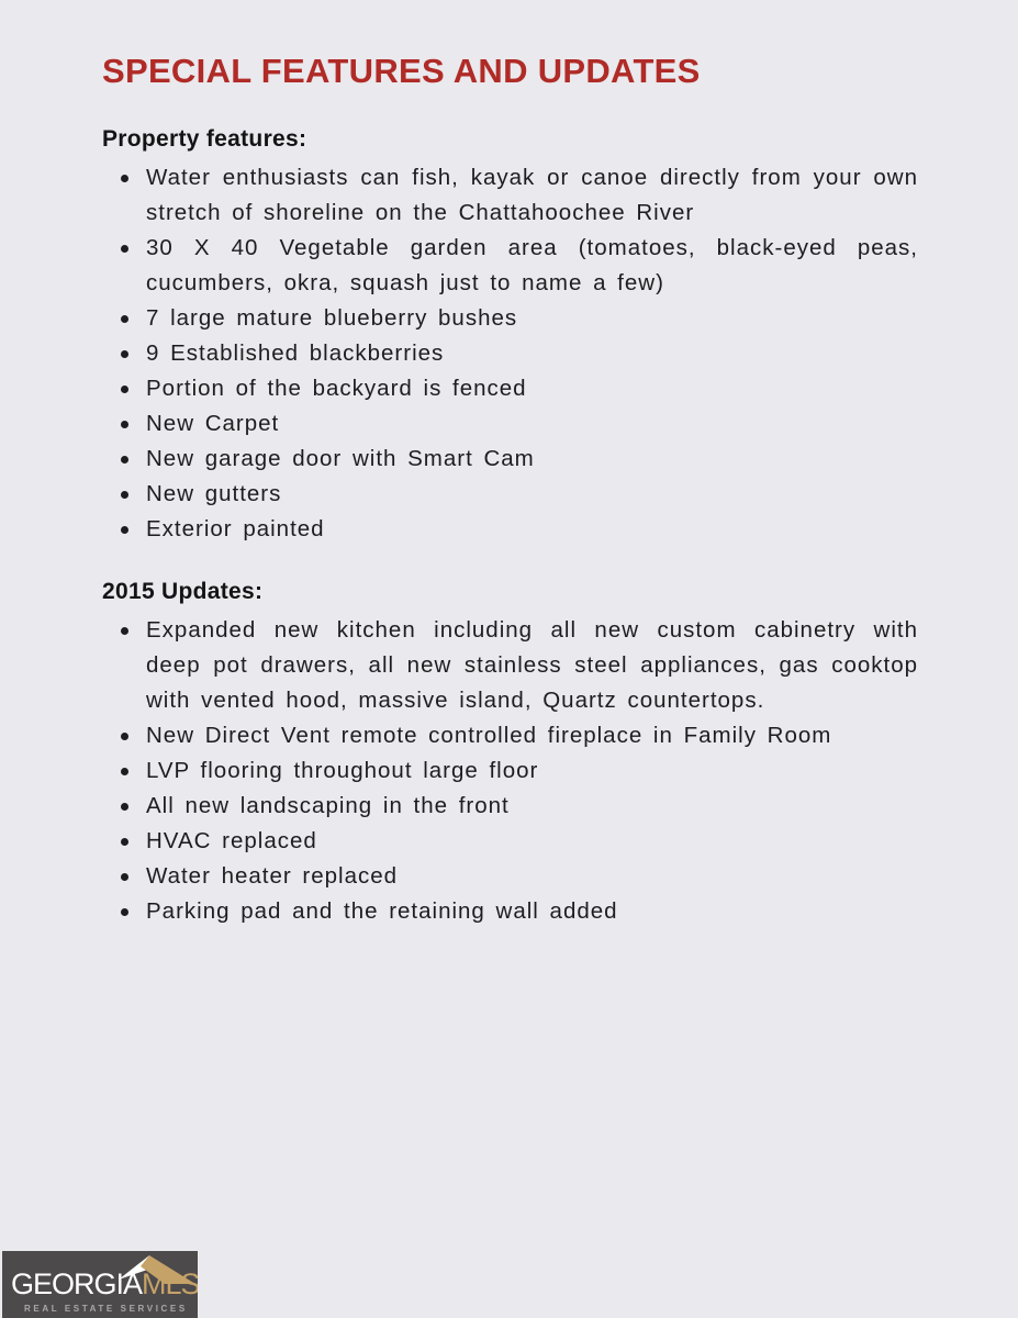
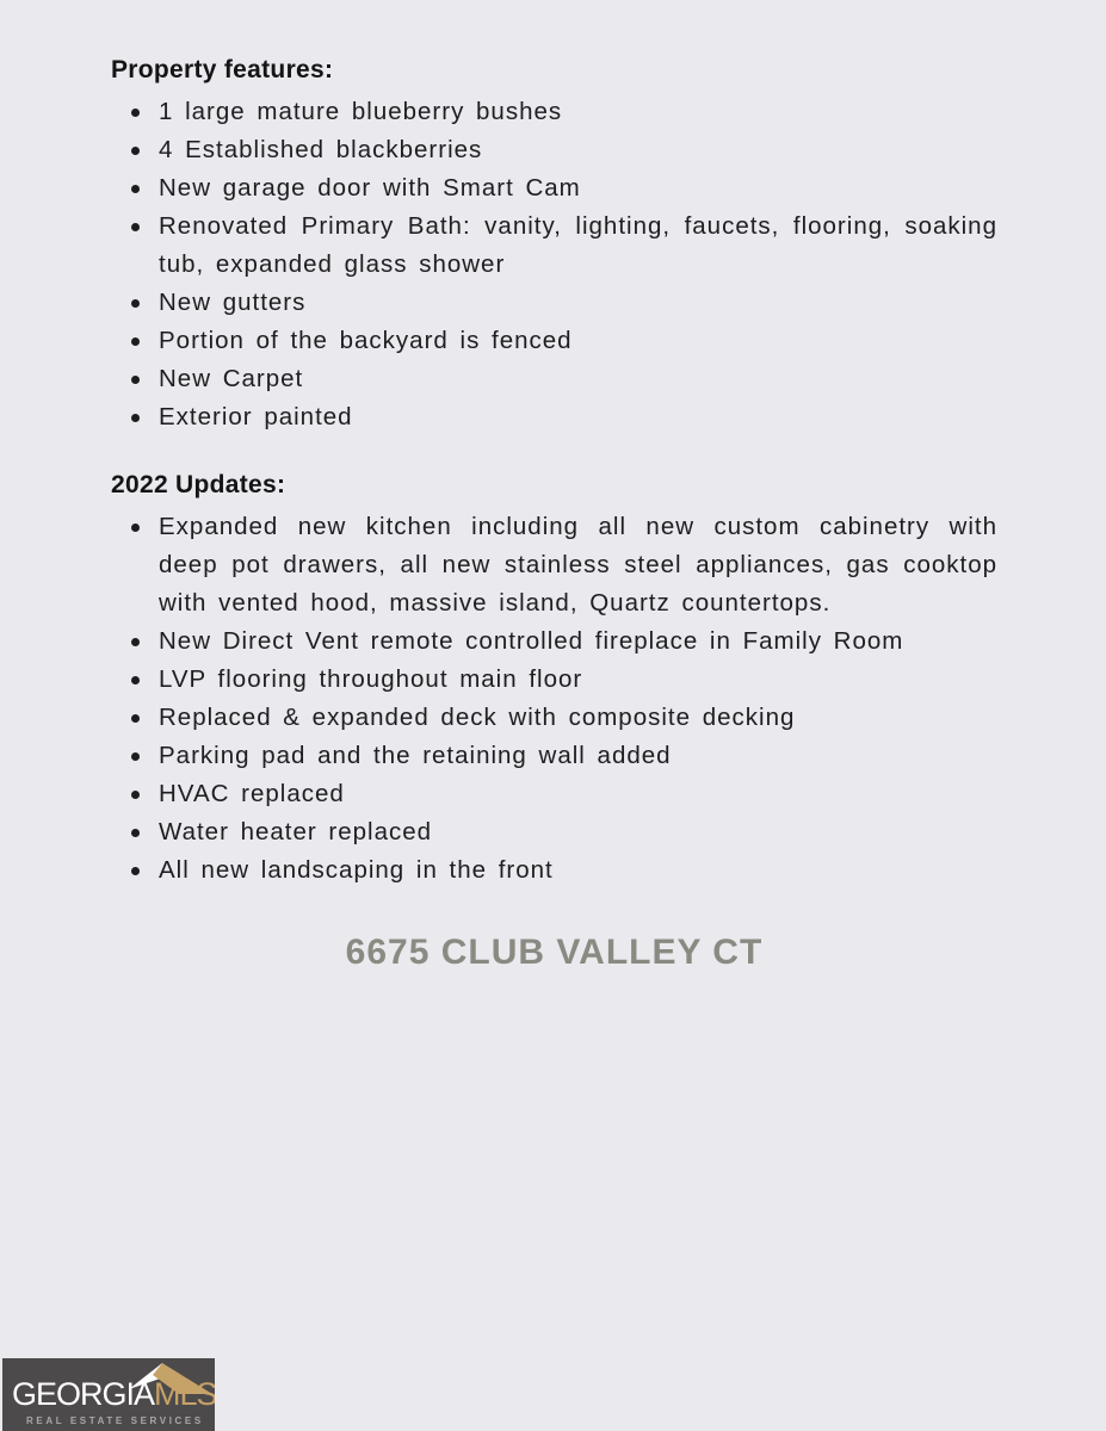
- SPECIAL FEATURES AND UPDATES
  Property features:
- Water enthusiasts can fish, kayak or canoe directly from your own stretch of shoreline on the Chattahoochee River
- 30 X 40 Vegetable garden area (tomatoes, black-eyed peas, cucumbers, okra, squash just to name a few)
- 7 large mature blueberry bushes
+ 1 large mature blueberry bushes
- 9 Established blackberries
+ 4 Established blackberries
- Portion of the backyard is fenced
+ New garage door with Smart Cam
+ Renovated Primary Bath: vanity, lighting, faucets, flooring, soaking tub, expanded glass shower
- New Carpet
+ New gutters
- New garage door with Smart Cam
+ Portion of the backyard is fenced
- New gutters
+ New Carpet
  Exterior painted
- 2015 Updates:
+ 2022 Updates:
  Expanded new kitchen including all new custom cabinetry with deep pot drawers, all new stainless steel appliances, gas cooktop with vented hood, massive island, Quartz countertops.
  New Direct Vent remote controlled fireplace in Family Room
- LVP flooring throughout large floor
+ LVP flooring throughout main floor
+ Replaced & expanded deck with composite decking
- All new landscaping in the front
+ Parking pad and the retaining wall added
  HVAC replaced
  Water heater replaced
- Parking pad and the retaining wall added
+ All new landscaping in the front
+ 6675 CLUB VALLEY CT
  GEORGIAMLS
  REAL ESTATE SERVICES
